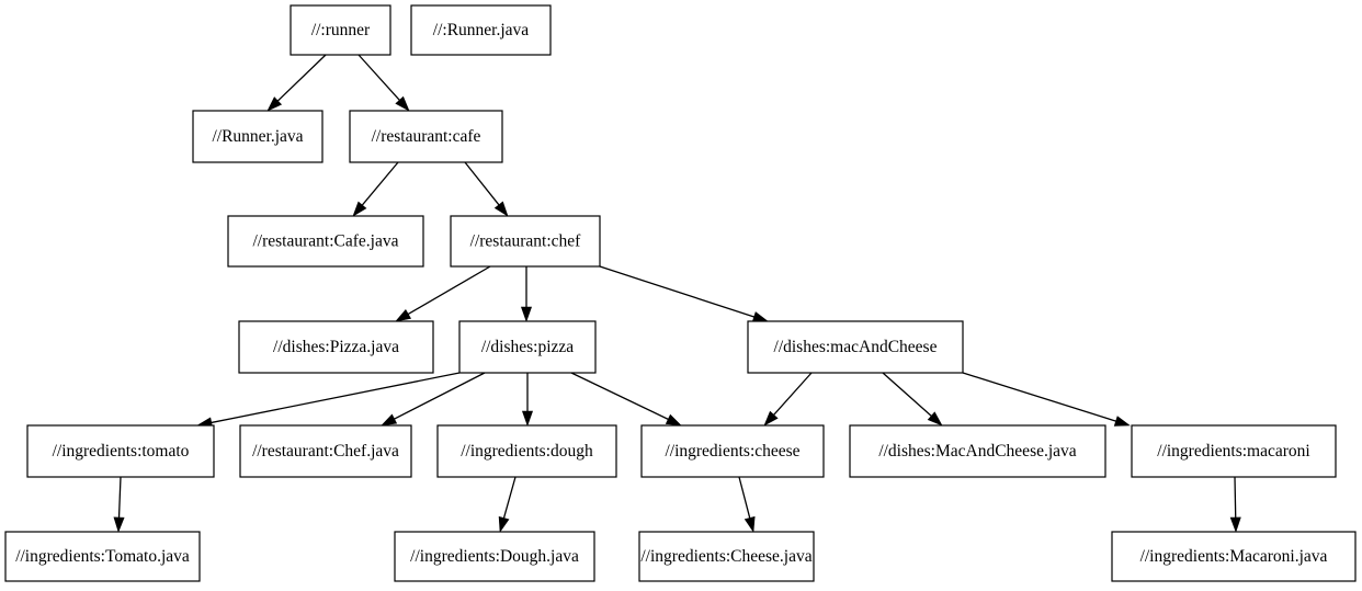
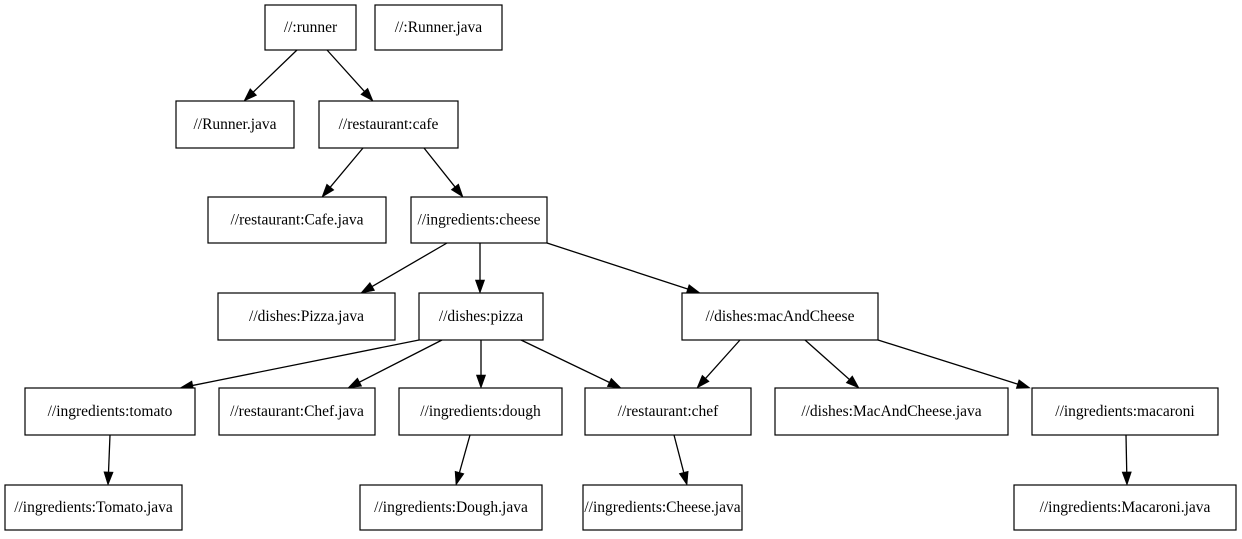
  //:runner
  //:Runner.java
  //Runner.java
  //restaurant:cafe
  //restaurant:Cafe.java
- //restaurant:chef
+ //ingredients:cheese
  //dishes:Pizza.java
  //dishes:pizza
  //dishes:macAndCheese
  //ingredients:tomato
  //restaurant:Chef.java
  //ingredients:dough
- //ingredients:cheese
+ //restaurant:chef
  //dishes:MacAndCheese.java
  //ingredients:macaroni
  //ingredients:Tomato.java
  //ingredients:Dough.java
  //ingredients:Cheese.java
  //ingredients:Macaroni.java
